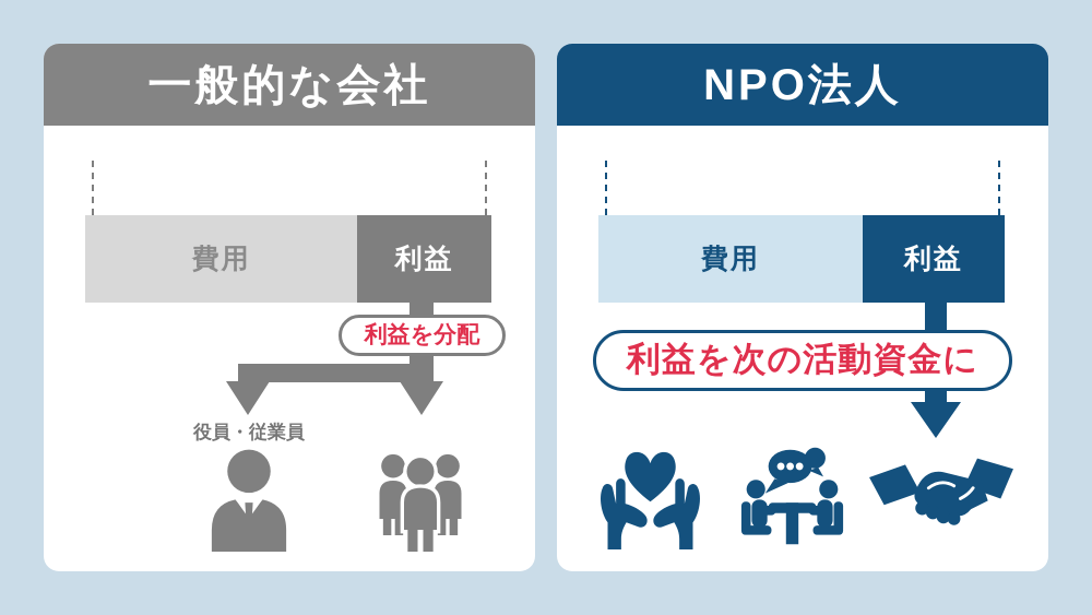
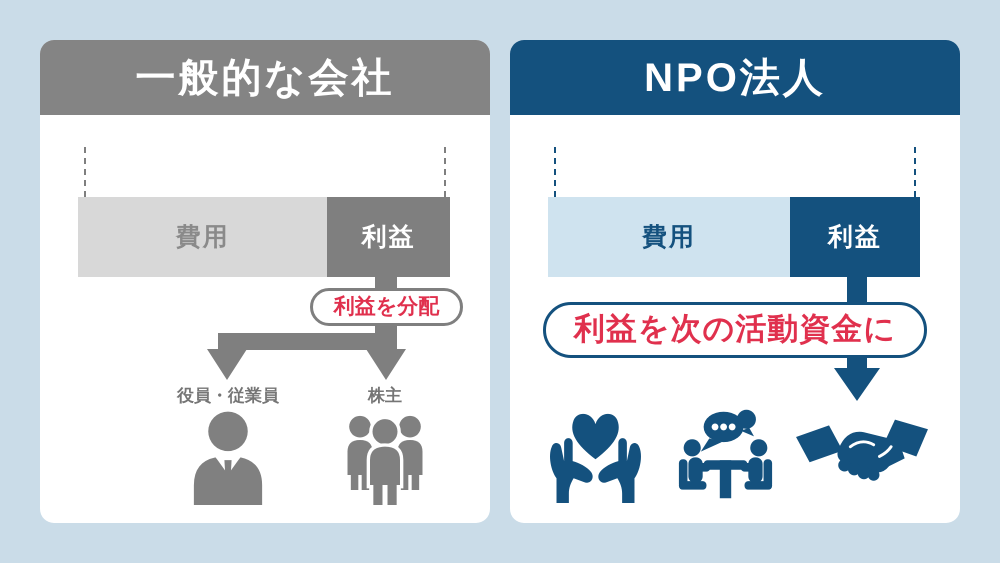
  一般的な会社
  費用
  利益
  利益を分配
  役員・従業員
+ 株主
  NPO法人
  費用
  利益
  利益を次の活動資金に
